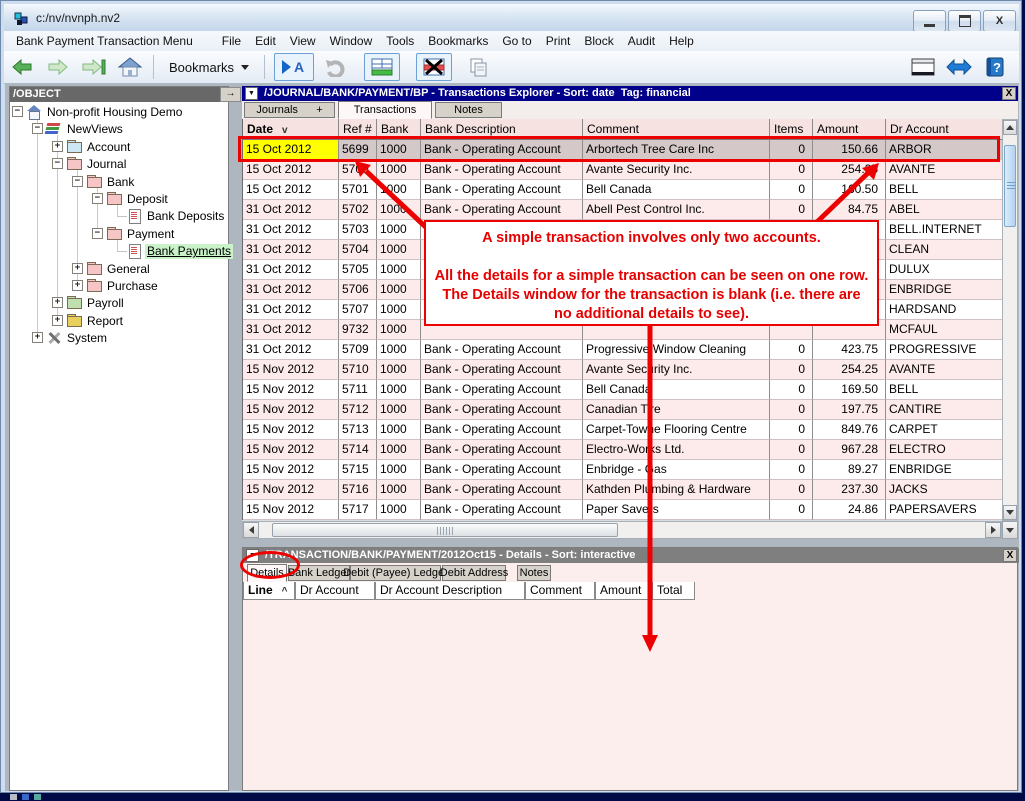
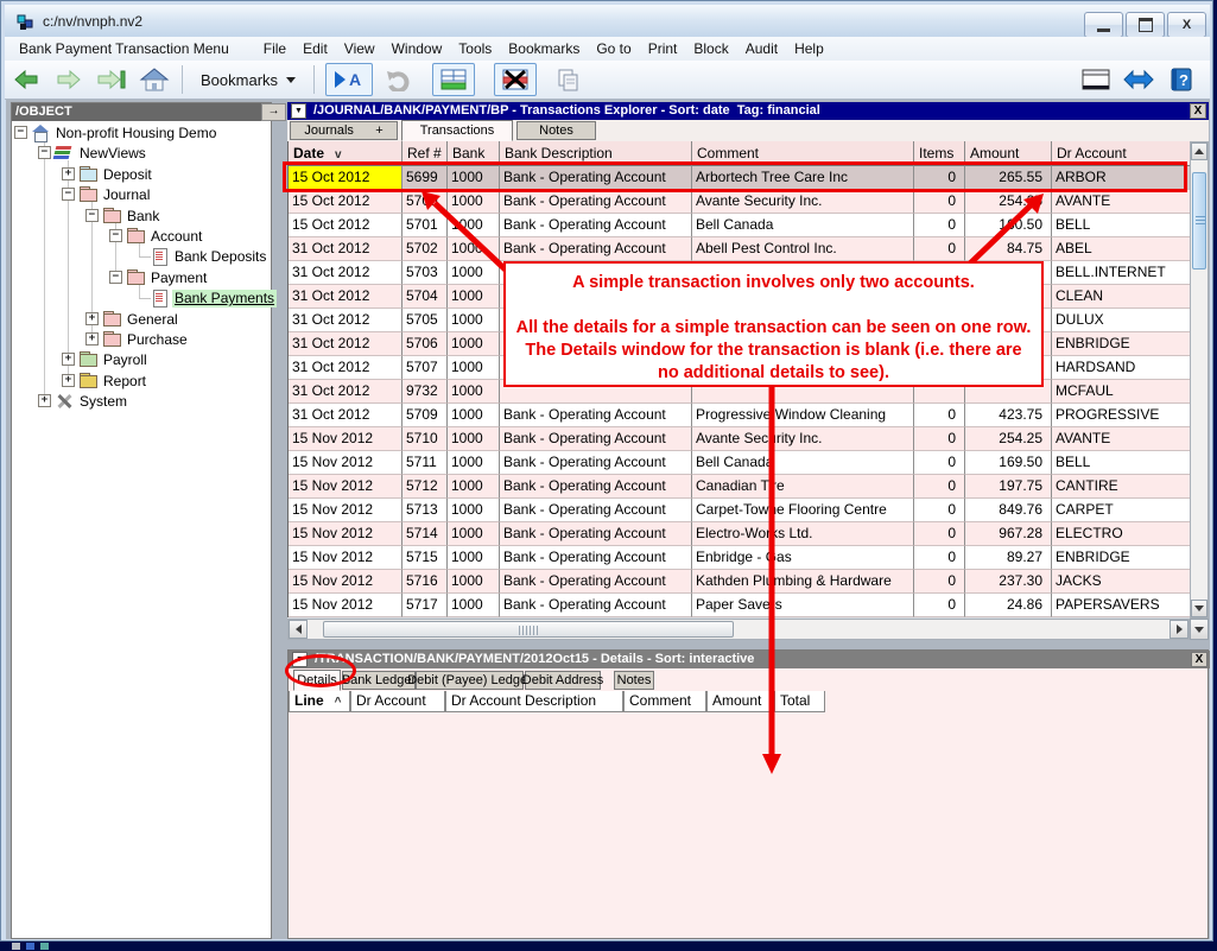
  c:/nv/nvnph.nv2
  X
  Bank Payment Transaction Menu
  File
  Edit
  View
  Window
  Tools
  Bookmarks
  Go to
  Print
  Block
  Audit
  Help
  Bookmarks
  A
  ?
  /OBJECT
  →
  −
  Non-profit Housing Demo
  −
  NewViews
  +
- Account
+ Deposit
  −
  Journal
  −
  Bank
  −
- Deposit
+ Account
  Bank Deposits
  −
  Payment
  Bank Payments
  +
  General
  +
  Purchase
  +
  Payroll
  +
  Report
  +
  System
  /JOURNAL/BANK/PAYMENT/BP - Transactions Explorer - Sort: date Tag: financial
  X
  Journals +
  Transactions
  Notes
  Date v
  Ref #
  Bank
  Bank Description
  Comment
  Items
  Amount
  Dr Account
  15 Oct 2012
  5699
  1000
  Bank - Operating Account
  Arbortech Tree Care Inc
  0
- 150.66
+ 265.55
  ARBOR
  15 Oct 2012
  1000
  Bank - Operating Account
  Avante Security Inc.
  0
  AVANTE
  15 Oct 2012
  5701
  000
  Bank - Operating Account
  Bell Canada
  0
  10.50
  BELL
  31 Oct 2012
  5702
  100
  Bank - Operating Account
  Abell Pest Control Inc.
  0
  84.75
  ABEL
  31 Oct 2012
  5703
  1000
  BELL.INTERNET
  31 Oct 2012
  5704
  1000
  CLEAN
  31 Oct 2012
  5705
  1000
  DULUX
  31 Oct 2012
  5706
  1000
  ENBRIDGE
  31 Oct 2012
  5707
  1000
  HARDSAND
  31 Oct 2012
  9732
  1000
  MCFAUL
  31 Oct 2012
  5709
  1000
  Bank - Operating Account
  Progressive Window Cleaning
  0
  423.75
  PROGRESSIVE
  15 Nov 2012
  5710
  1000
  Bank - Operating Account
  Avante Secrity Inc.
  0
  254.25
  AVANTE
  15 Nov 2012
  5711
  1000
  Bank - Operating Account
  Bell Canad
  0
  169.50
  BELL
  15 Nov 2012
  5712
  1000
  Bank - Operating Account
  Canadian Te
  0
  197.75
  CANTIRE
  15 Nov 2012
  5713
  1000
  Bank - Operating Account
  Carpet-Towe Flooring Centre
  0
  849.76
  CARPET
  15 Nov 2012
  5714
  1000
  Bank - Operating Account
  Electro-Wors Ltd.
  0
  967.28
  ELECTRO
  15 Nov 2012
  5715
  1000
  Bank - Operating Account
  Enbridge -as
  0
  89.27
  ENBRIDGE
  15 Nov 2012
  5716
  1000
  Bank - Operating Account
  Kathden Plmbing & Hardware
  0
  237.30
  JACKS
  15 Nov 2012
  5717
  1000
  Bank - Operating Account
  Paper Saves
  0
  24.86
  PAPERSAVERS
  /TRANSACTION/BANK/PAYMENT/2012Oct15 - Details - Sort: interactive
  X
  Details
  Bank Ledger
  ebit (Payee) Ledg
  Debit Address
  Notes
  Line ^
  Dr Account
  Dr Account Description
  Comment
  Amount
  Total
  A simple transaction involves only two accounts.
  All the details for a simple transaction can be seen on one row. The Details window for the transaction is blank (i.e. there are no additional details to see).
